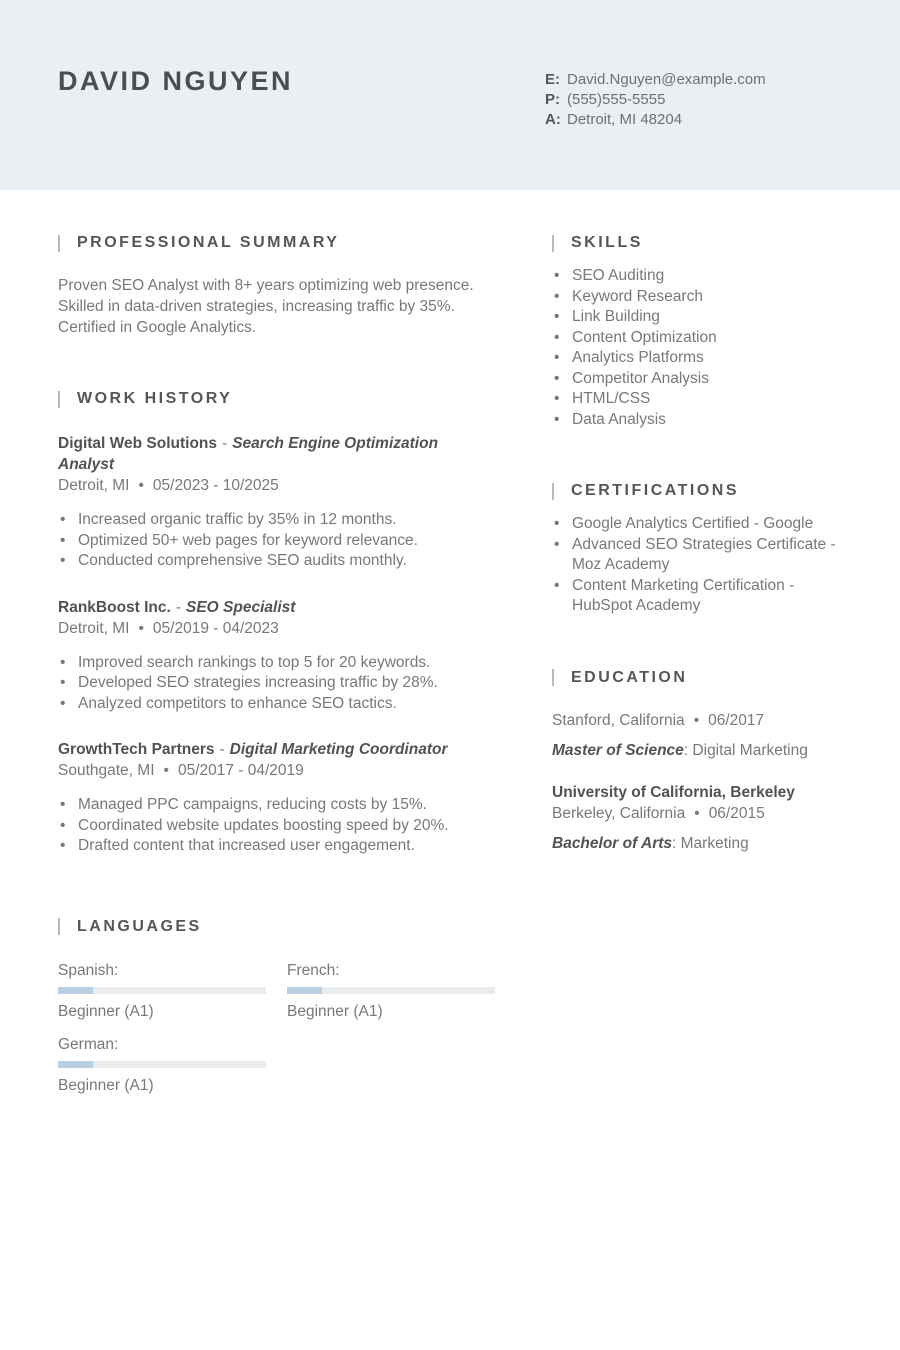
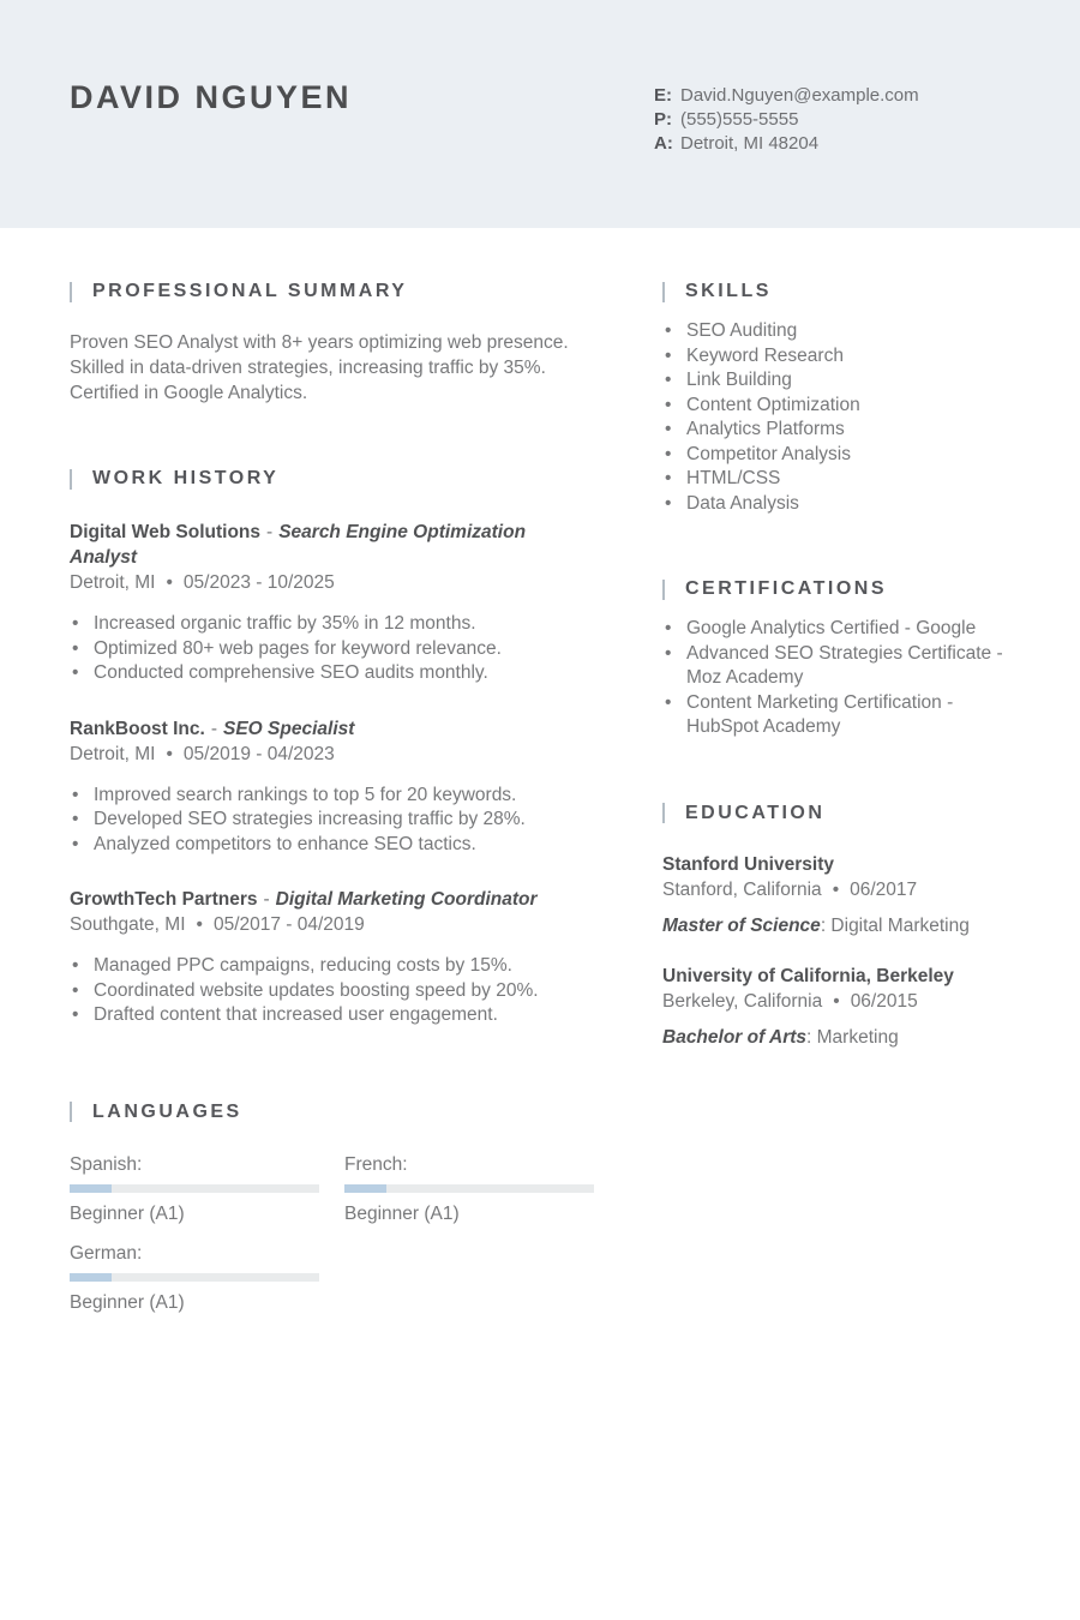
  DAVID NGUYEN
  E:
  David.Nguyen@example.com
  P:
  (555)555-5555
  A:
  Detroit, MI 48204
  PROFESSIONAL SUMMARY
  Proven SEO Analyst with 8+ years optimizing web presence. Skilled in data-driven strategies, increasing traffic by 35%. Certified in Google Analytics.
  WORK HISTORY
  Digital Web Solutions - Search Engine Optimization Analyst
  Detroit, MI • 05/2023 - 10/2025
  Increased organic traffic by 35% in 12 months.
- Optimized 50+ web pages for keyword relevance.
+ Optimized 80+ web pages for keyword relevance.
  Conducted comprehensive SEO audits monthly.
  RankBoost Inc. - SEO Specialist
  Detroit, MI • 05/2019 - 04/2023
  Improved search rankings to top 5 for 20 keywords.
  Developed SEO strategies increasing traffic by 28%.
  Analyzed competitors to enhance SEO tactics.
  GrowthTech Partners - Digital Marketing Coordinator
  Southgate, MI • 05/2017 - 04/2019
  Managed PPC campaigns, reducing costs by 15%.
  Coordinated website updates boosting speed by 20%.
  Drafted content that increased user engagement.
  LANGUAGES
  Spanish:
  Beginner (A1)
  French:
  Beginner (A1)
  German:
  Beginner (A1)
  SKILLS
  SEO Auditing
  Keyword Research
  Link Building
  Content Optimization
  Analytics Platforms
  Competitor Analysis
  HTML/CSS
  Data Analysis
  CERTIFICATIONS
  Google Analytics Certified - Google
  Advanced SEO Strategies Certificate - Moz Academy
  Content Marketing Certification - HubSpot Academy
  EDUCATION
+ Stanford University
  Stanford, California • 06/2017
  Master of Science: Digital Marketing
  University of California, Berkeley
  Berkeley, California • 06/2015
  Bachelor of Arts: Marketing
